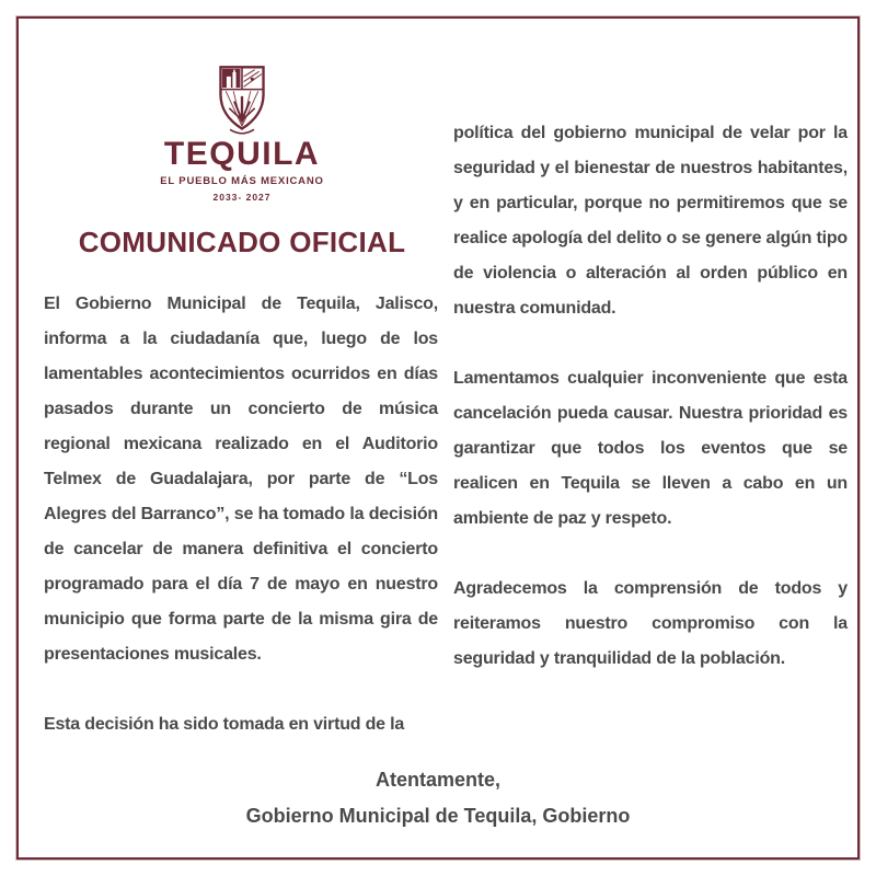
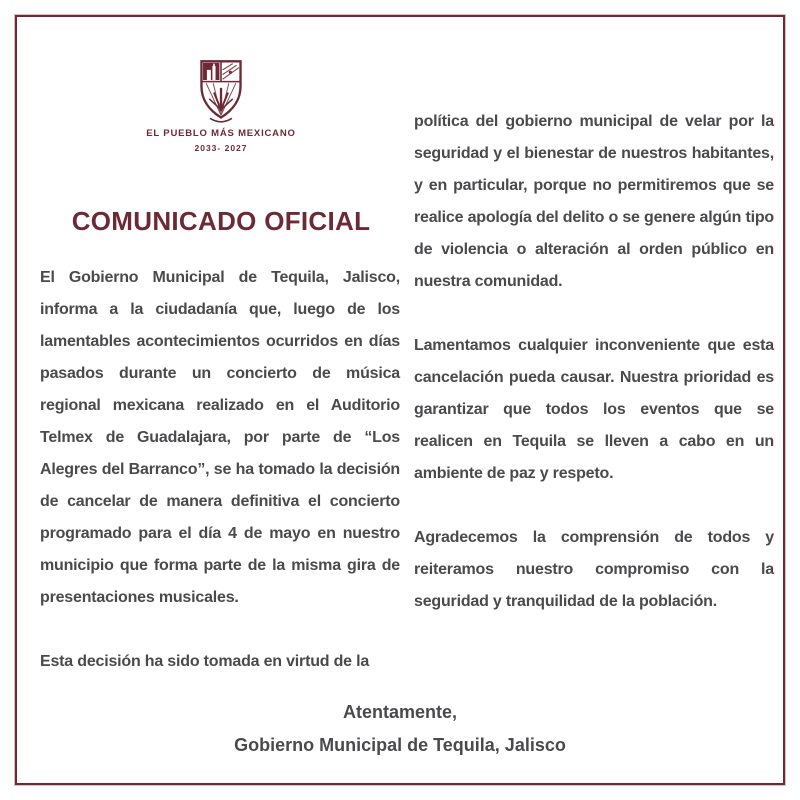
- TEQUILA
  EL PUEBLO MÁS MEXICANO
  2033- 2027
  COMUNICADO OFICIAL
- El Gobierno Municipal de Tequila, Jalisco, informa a la ciudadanía que, luego de los lamentables acontecimientos ocurridos en días pasados durante un concierto de música regional mexicana realizado en el Auditorio Telmex de Guadalajara, por parte de “Los Alegres del Barranco”, se ha tomado la decisión de cancelar de manera definitiva el concierto programado para el día 7 de mayo en nuestro municipio que forma parte de la misma gira de presentaciones musicales.
+ El Gobierno Municipal de Tequila, Jalisco, informa a la ciudadanía que, luego de los lamentables acontecimientos ocurridos en días pasados durante un concierto de música regional mexicana realizado en el Auditorio Telmex de Guadalajara, por parte de “Los Alegres del Barranco”, se ha tomado la decisión de cancelar de manera definitiva el concierto programado para el día 4 de mayo en nuestro municipio que forma parte de la misma gira de presentaciones musicales.
  Esta decisión ha sido tomada en virtud de la
  política del gobierno municipal de velar por la seguridad y el bienestar de nuestros habitantes, y en particular, porque no permitiremos que se realice apología del delito o se genere algún tipo de violencia o alteración al orden público en nuestra comunidad.
  Lamentamos cualquier inconveniente que esta cancelación pueda causar. Nuestra prioridad es garantizar que todos los eventos que se realicen en Tequila se lleven a cabo en un ambiente de paz y respeto.
  Agradecemos la comprensión de todos y reiteramos nuestro compromiso con la seguridad y tranquilidad de la población.
  Atentamente,
- Gobierno Municipal de Tequila, Gobierno
+ Gobierno Municipal de Tequila, Jalisco
